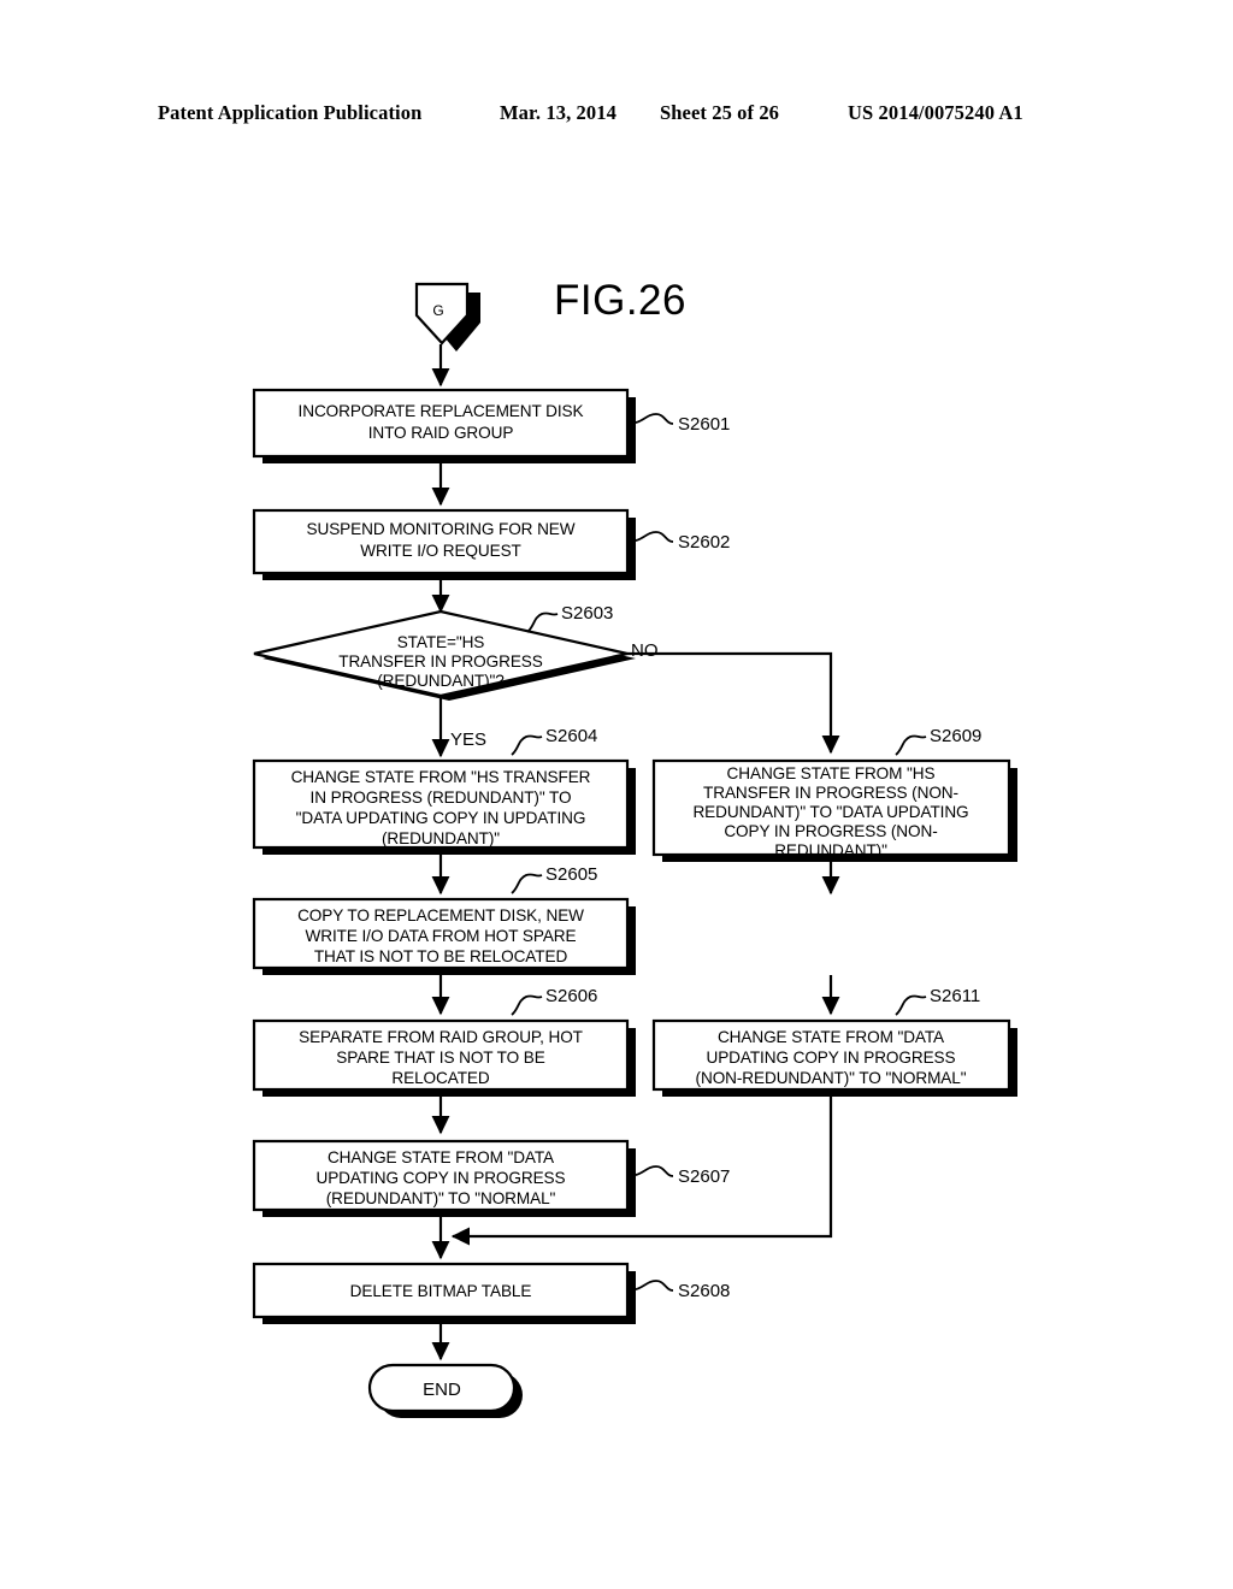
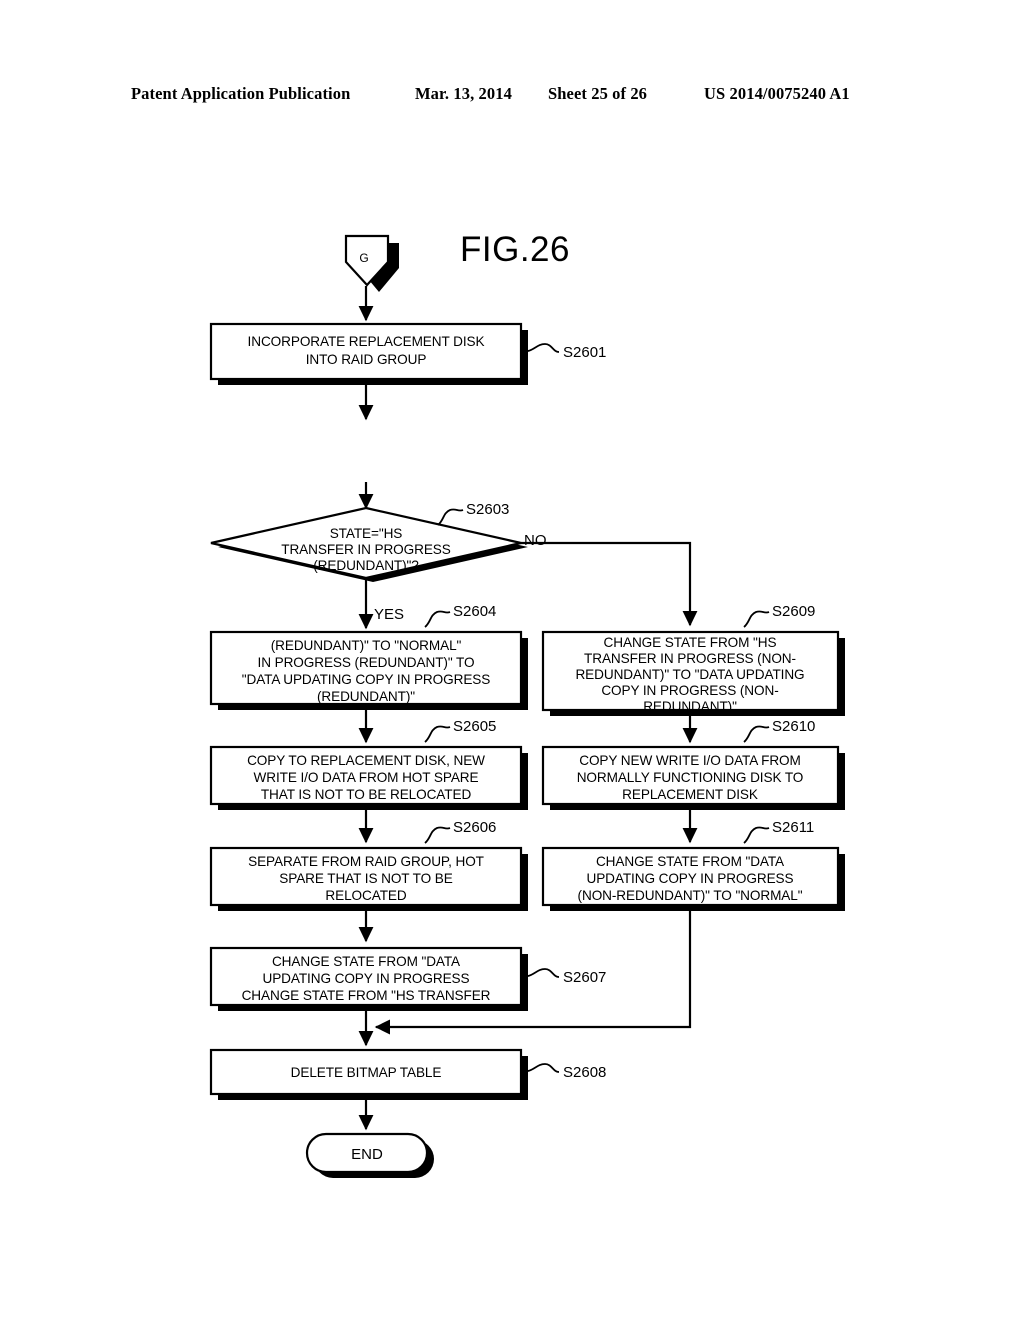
  Patent Application Publication
  Mar. 13, 2014
  Sheet 25 of 26
  US 2014/0075240 A1
  FIG.26
  G
  INCORPORATE REPLACEMENT DISK
  INTO RAID GROUP
  S2601
- SUSPEND MONITORING FOR NEW
- WRITE I/O REQUEST
- S2602
  STATE="HS
  TRANSFER IN PROGRESS
  (REDUNDANT)"?
  S2603
  YES
  NO
- CHANGE STATE FROM "HS TRANSFER
+ (REDUNDANT)" TO "NORMAL"
  IN PROGRESS (REDUNDANT)" TO
- "DATA UPDATING COPY IN UPDATING
+ "DATA UPDATING COPY IN PROGRESS
  (REDUNDANT)"
  S2604
  COPY TO REPLACEMENT DISK, NEW
  WRITE I/O DATA FROM HOT SPARE
  THAT IS NOT TO BE RELOCATED
  S2605
  SEPARATE FROM RAID GROUP, HOT
  SPARE THAT IS NOT TO BE
  RELOCATED
  S2606
  CHANGE STATE FROM "DATA
  UPDATING COPY IN PROGRESS
- (REDUNDANT)" TO "NORMAL"
+ CHANGE STATE FROM "HS TRANSFER
  S2607
  DELETE BITMAP TABLE
  S2608
  END
  CHANGE STATE FROM "HS
  TRANSFER IN PROGRESS (NON-
  REDUNDANT)" TO "DATA UPDATING
  COPY IN PROGRESS (NON-
  REDUNDANT)"
  S2609
+ COPY NEW WRITE I/O DATA FROM
+ NORMALLY FUNCTIONING DISK TO
+ REPLACEMENT DISK
+ S2610
  CHANGE STATE FROM "DATA
  UPDATING COPY IN PROGRESS
  (NON-REDUNDANT)" TO "NORMAL"
  S2611
